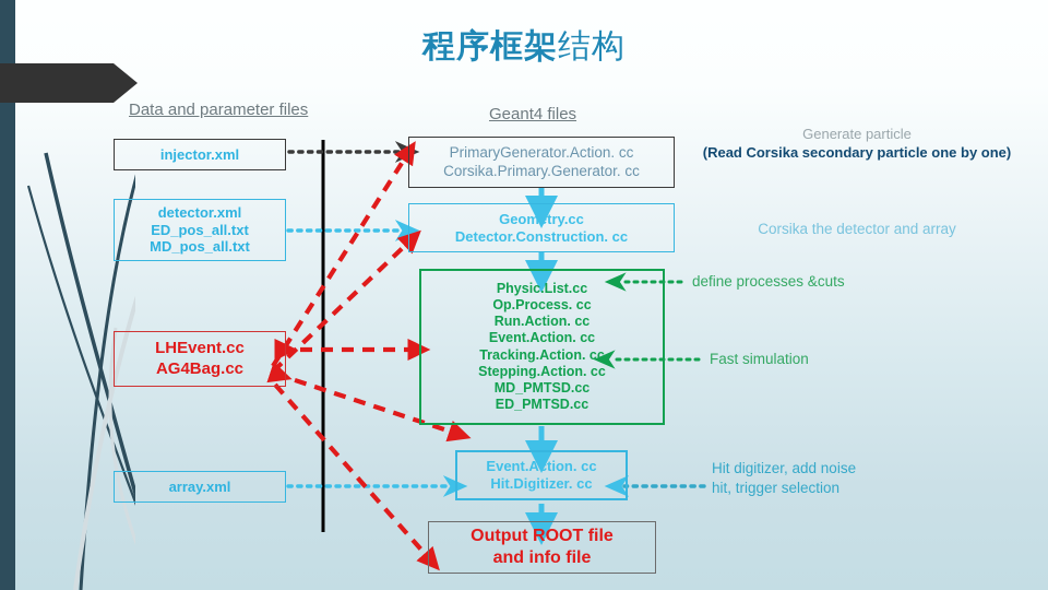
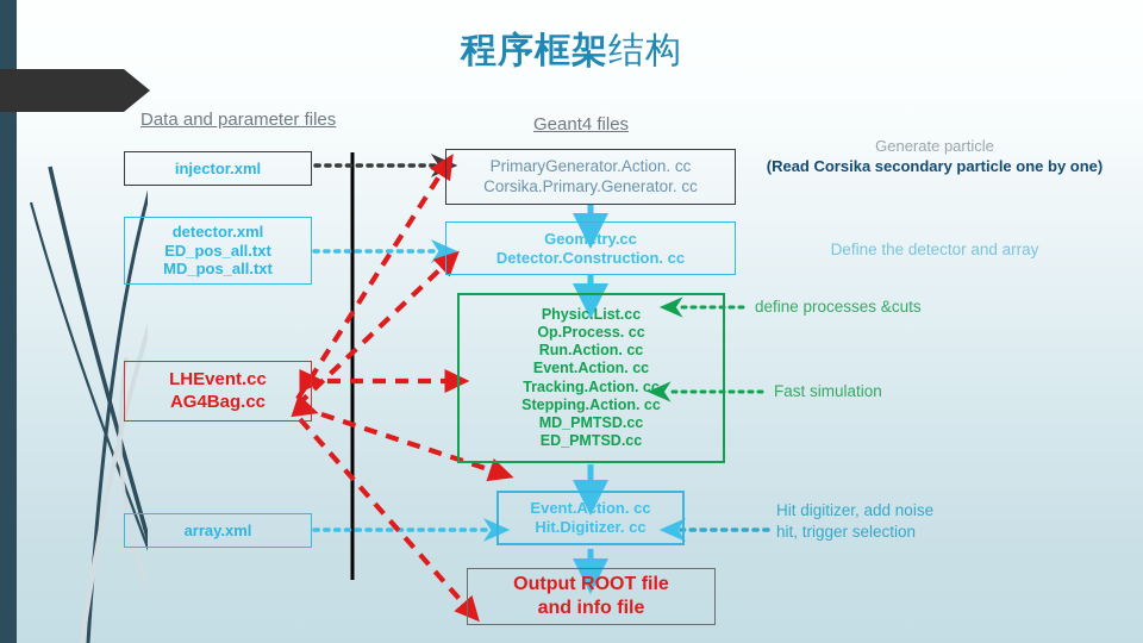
  程序框架结构
  Data and parameter files
  Geant4 files
  injector.xml
  detector.xml
  ED_pos_all.txt
  MD_pos_all.txt
  LHEvent.cc
  AG4Bag.cc
  array.xml
  PrimaryGenerator.Action. cc
  Corsika.Primary.Generator. cc
  Geometry.cc
  Detector.Construction. cc
  Physic.List.cc
  Op.Process. cc
  Run.Action. cc
  Event.Action. cc
  Tracking.Action. cc
  Stepping.Action. cc
  MD_PMTSD.cc
  ED_PMTSD.cc
  Event.Action. cc
  Hit.Digitizer. cc
  Output ROOT file
  and info file
  Generate particle
  (Read Corsika secondary particle one by one)
- Corsika the detector and array
+ Define the detector and array
  define processes &cuts
  Fast simulation
  Hit digitizer, add noise
  hit, trigger selection
